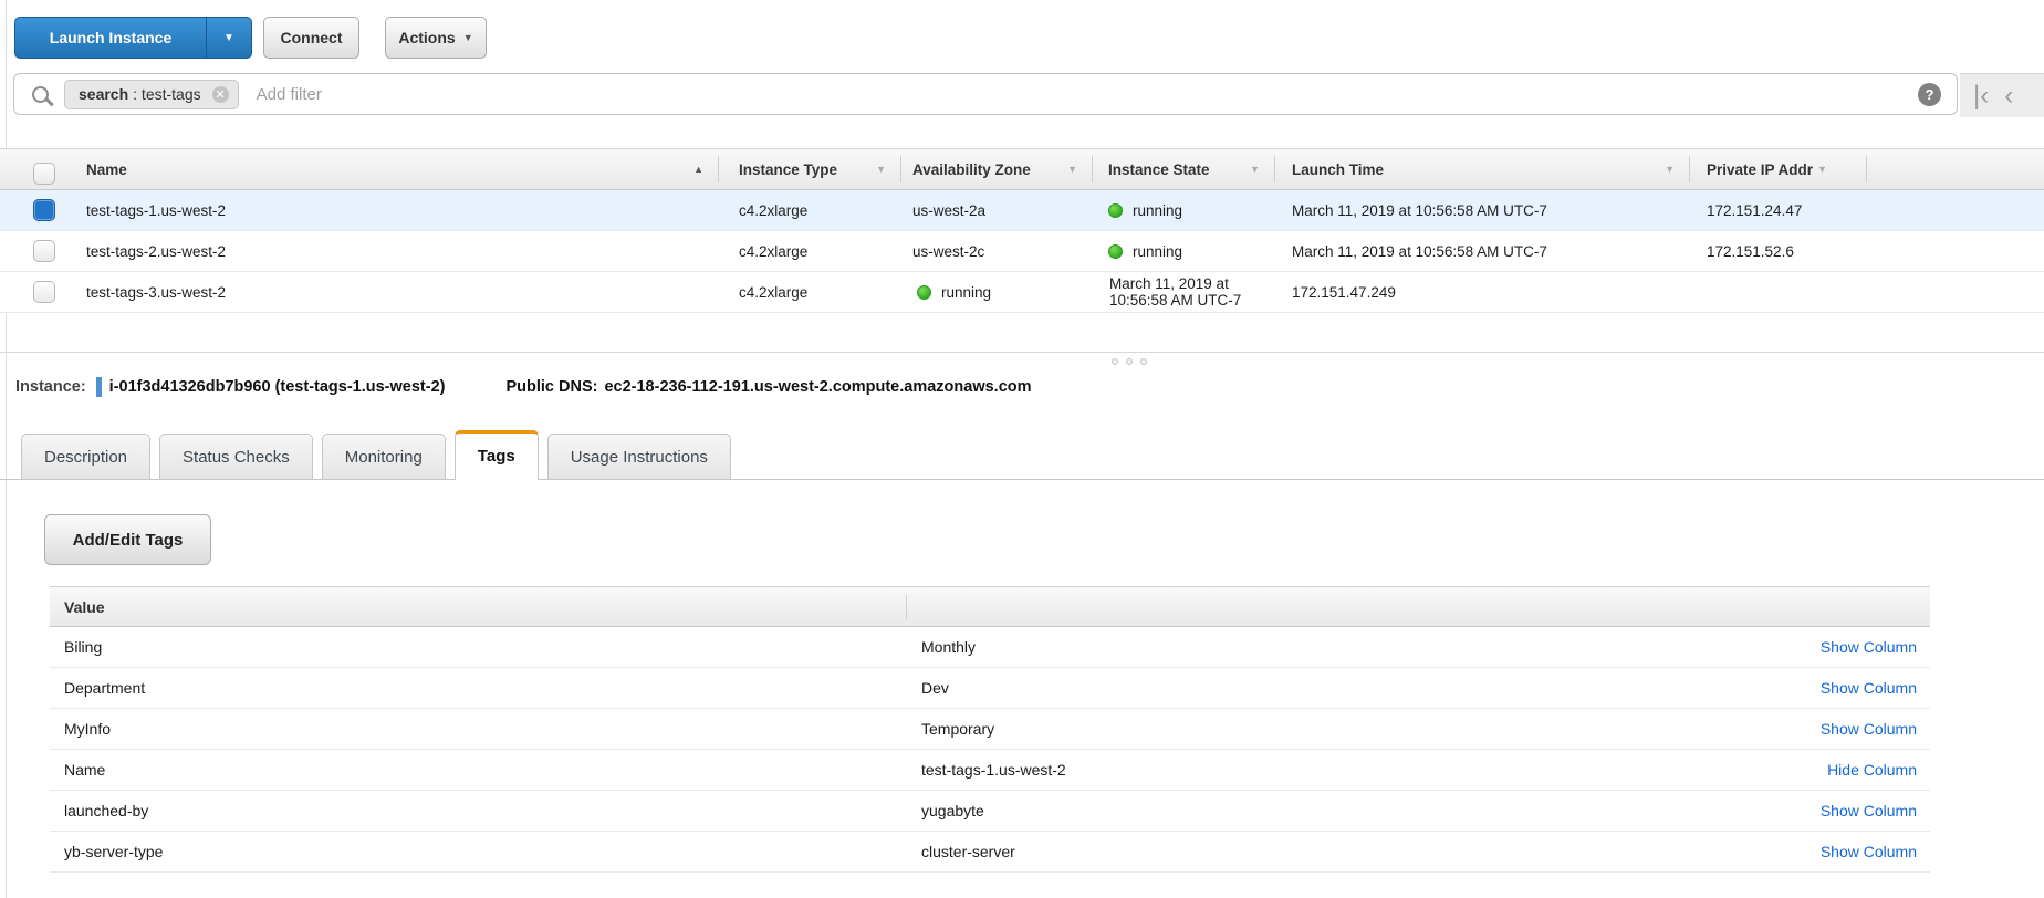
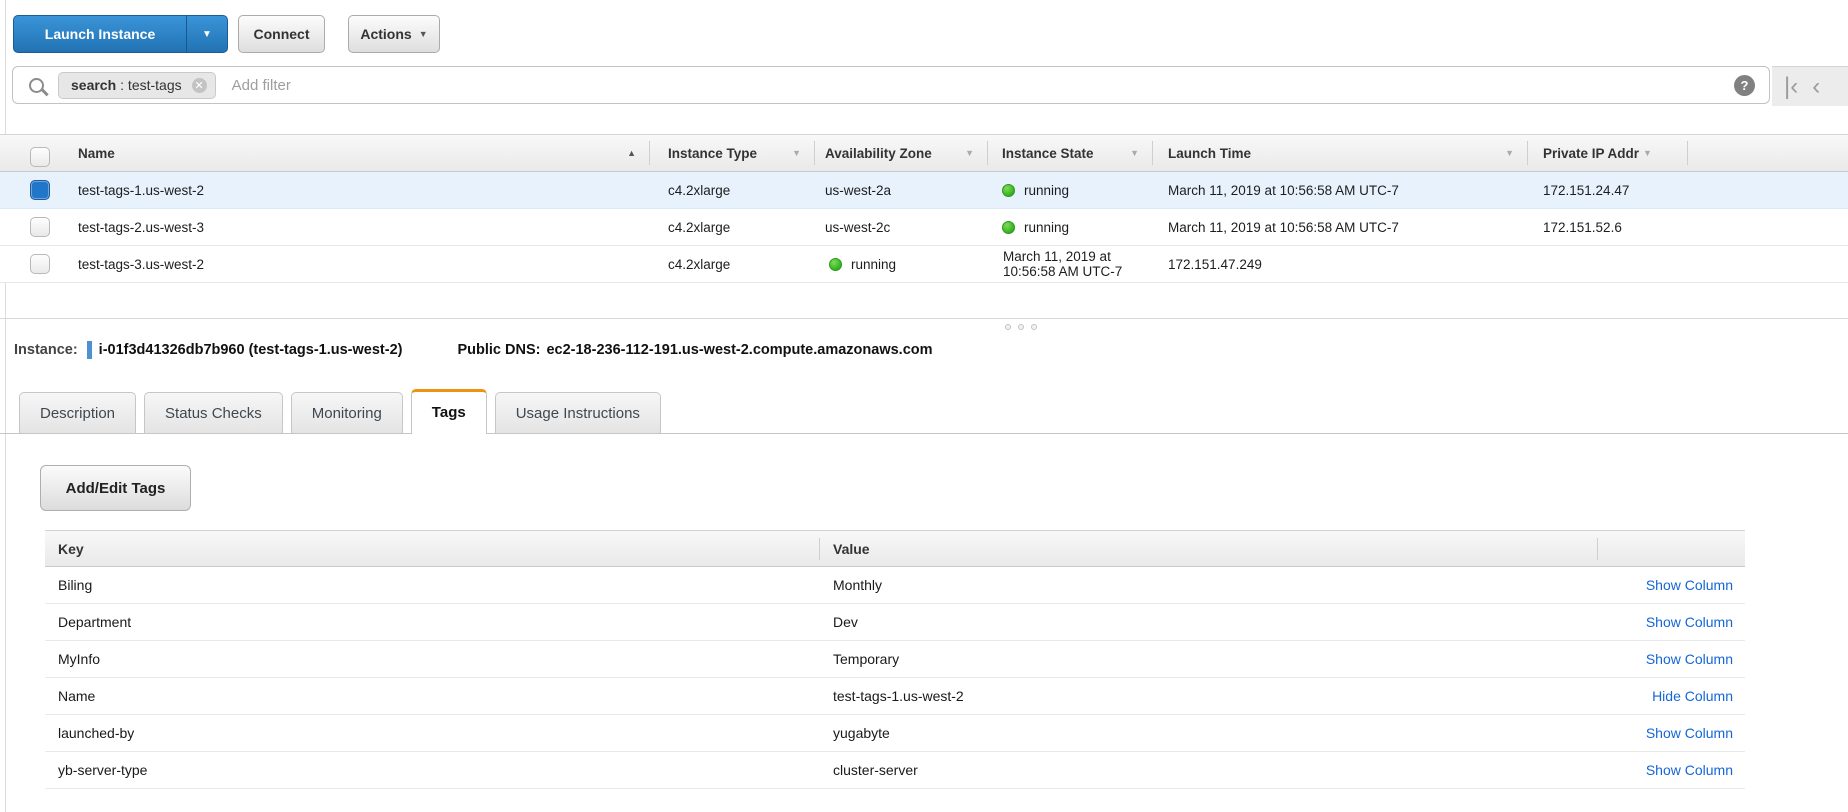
  Launch Instance
  ▼
  Connect
  Actions
  ▼
  |‹
  ‹
  search
  : test-tags
  ✕
  Add filter
  ?
  Name
  ▲
  Instance Type
  ▼
  Availability Zone
  ▼
  Instance State
  ▼
  Launch Time
  ▼
  Private IP Addr
  ▼
  test-tags-1.us-west-2
  c4.2xlarge
  us-west-2a
  running
  March 11, 2019 at 10:56:58 AM UTC-7
  172.151.24.47
- test-tags-2.us-west-2
+ test-tags-2.us-west-3
  c4.2xlarge
  us-west-2c
  running
  March 11, 2019 at 10:56:58 AM UTC-7
  172.151.52.6
  test-tags-3.us-west-2
  c4.2xlarge
  running
  March 11, 2019 at 10:56:58 AM UTC-7
  172.151.47.249
  Instance:
  i-01f3d41326db7b960 (test-tags-1.us-west-2)
  Public DNS:
  ec2-18-236-112-191.us-west-2.compute.amazonaws.com
  Description
  Status Checks
  Monitoring
  Tags
  Usage Instructions
  Add/Edit Tags
+ Key
  Value
  Biling
  Monthly
  Show Column
  Department
  Dev
  Show Column
  MyInfo
  Temporary
  Show Column
  Name
  test-tags-1.us-west-2
  Hide Column
  launched-by
  yugabyte
  Show Column
  yb-server-type
  cluster-server
  Show Column
